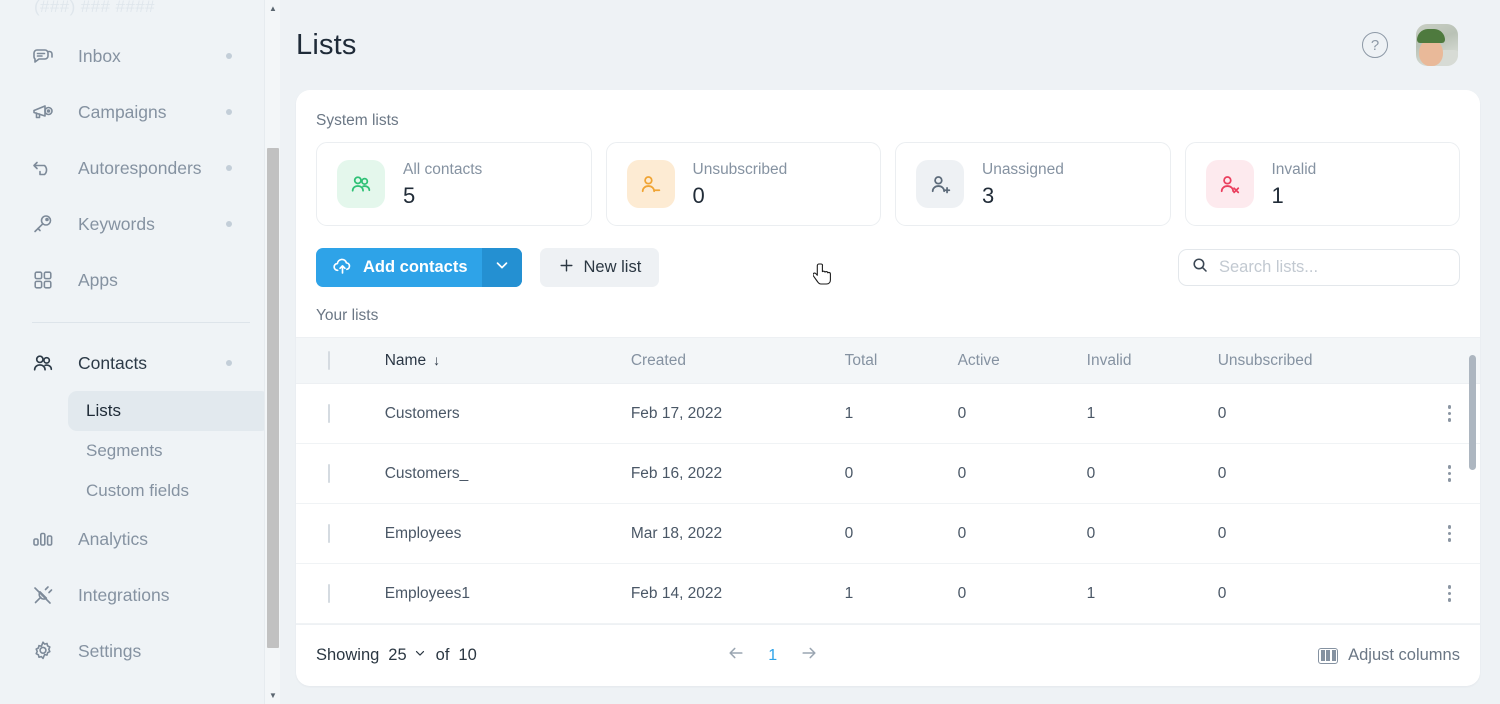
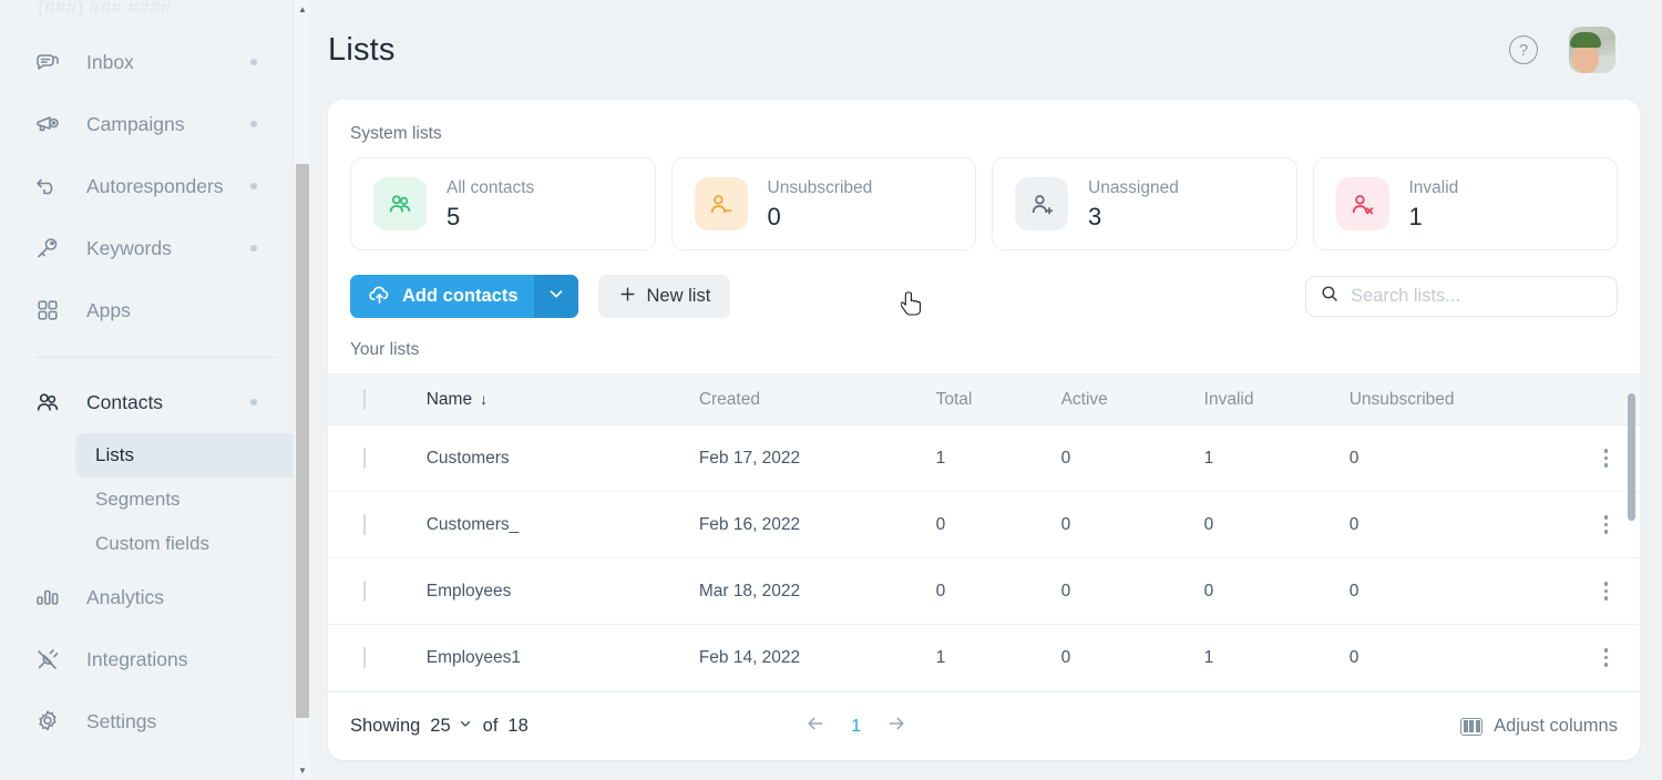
  Inbox
  Campaigns
  Autoresponders
  Keywords
  Apps
  Contacts
  Lists
  Segments
  Custom fields
  Analytics
  Integrations
  Settings
  ▲
  ▼
  Lists
  ?
  System lists
  All contacts
  5
  Unsubscribed
  0
  Unassigned
  3
  Invalid
  1
  Add contacts
  New list
  Search lists...
  Your lists
  	Name ↓	Created	Total	Active	Invalid	Unsubscribed
  	Customers	Feb 17, 2022	1	0	1	0
  	Customers_	Feb 16, 2022	0	0	0	0
  	Employees	Mar 18, 2022	0	0	0	0
  	Employees1	Feb 14, 2022	1	0	1	0
  Showing
  25
  of
- 10
+ 18
  1
  Adjust columns
